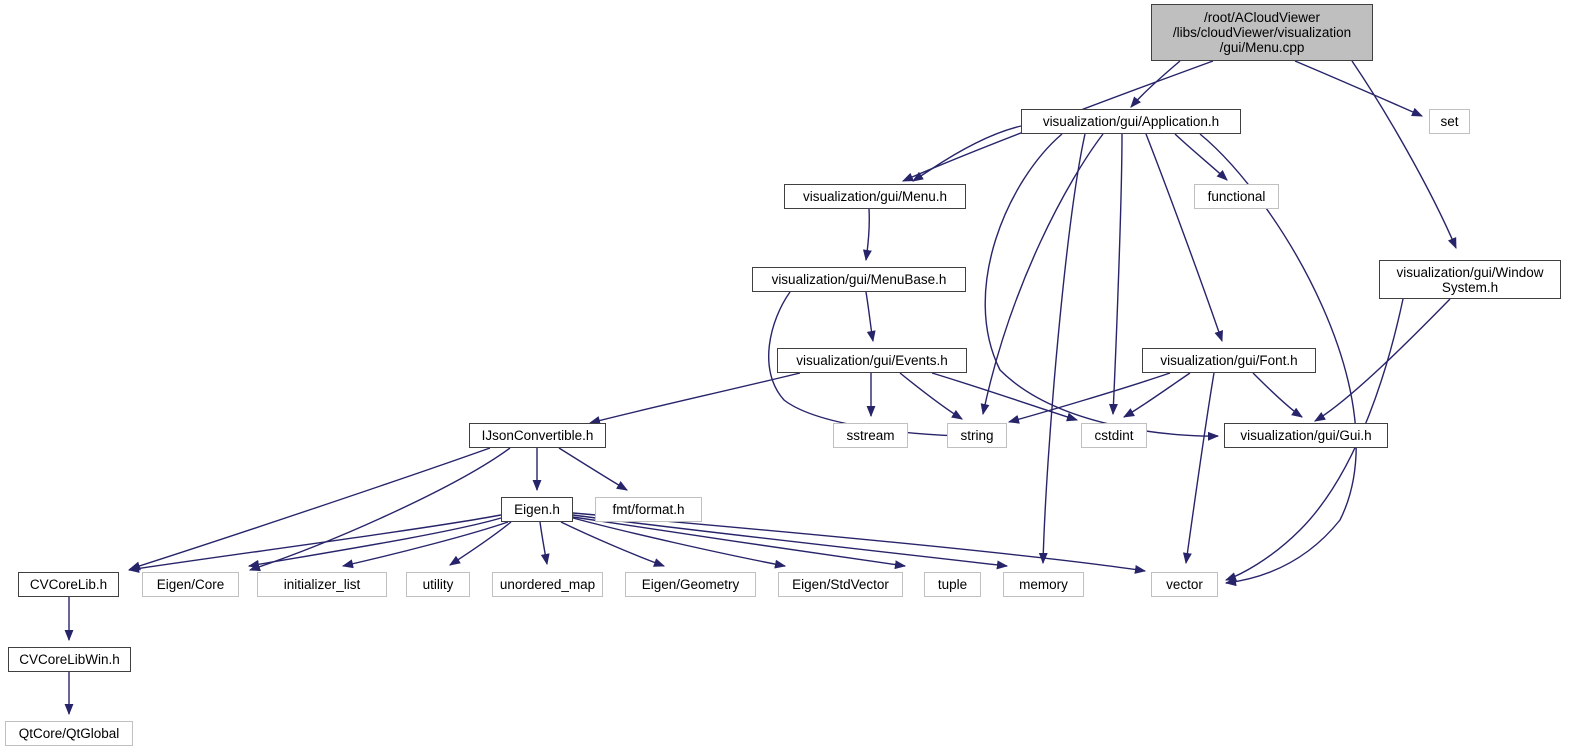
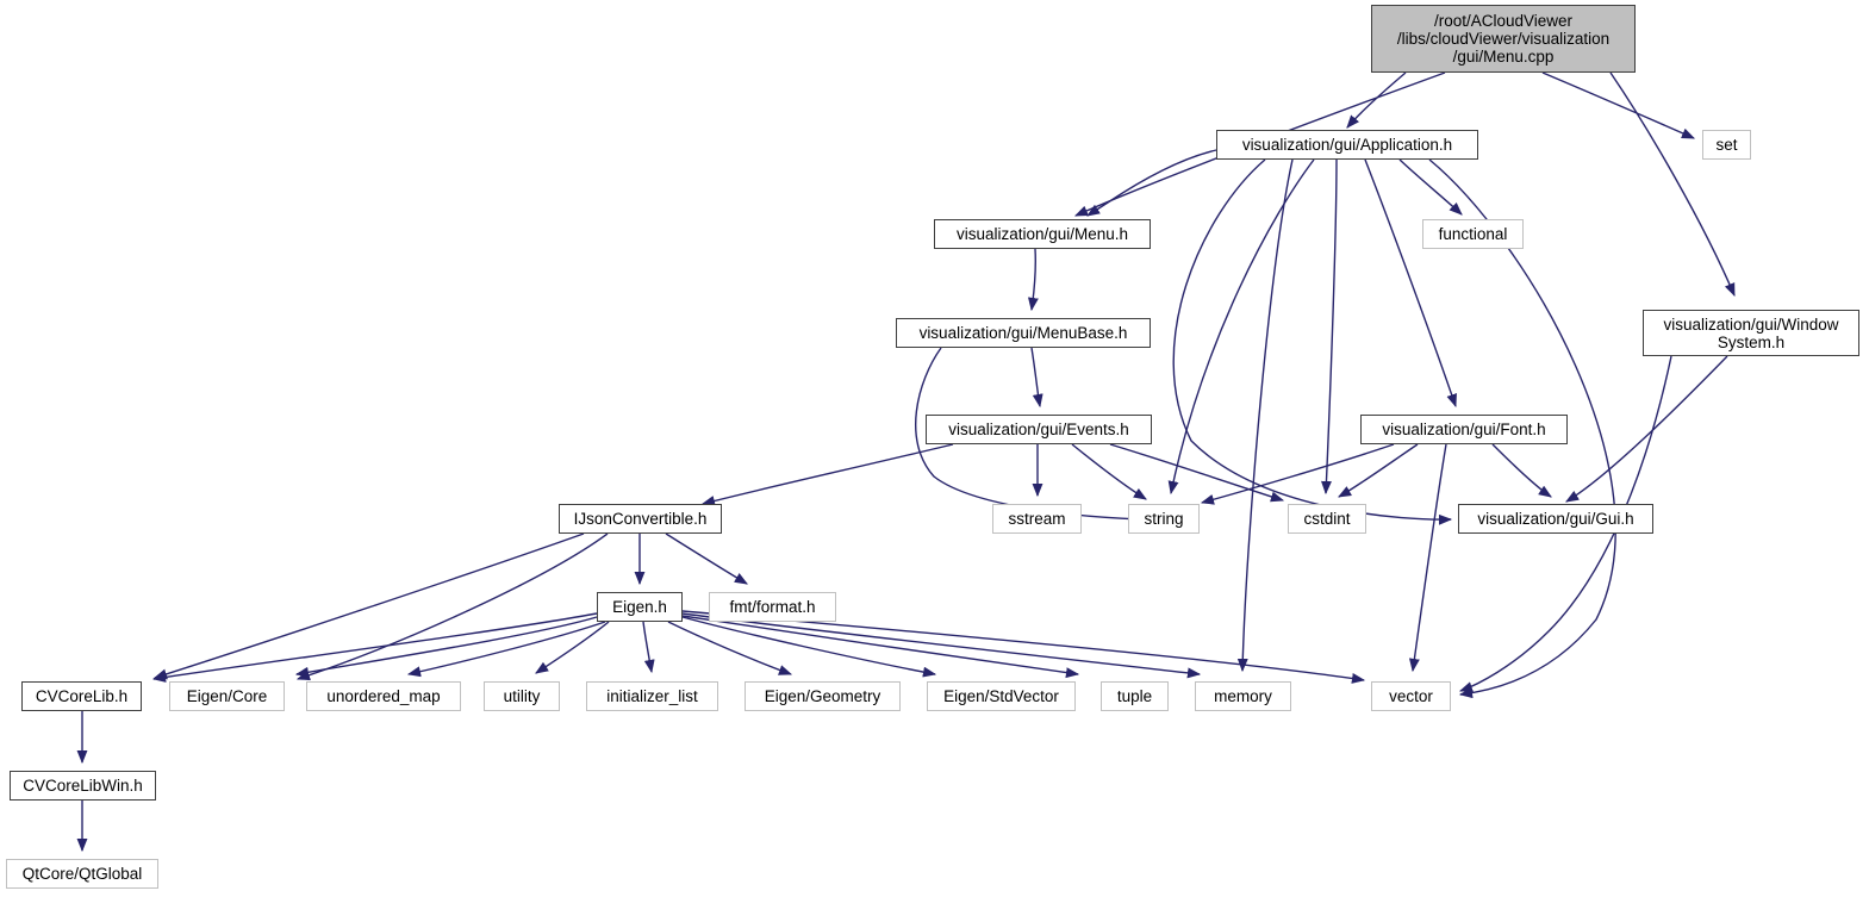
  /root/ACloudViewer
  /libs/cloudViewer/visualization
  /gui/Menu.cpp
  visualization/gui/Application.h
  set
  visualization/gui/Menu.h
  functional
  visualization/gui/MenuBase.h
  visualization/gui/Window
  System.h
  visualization/gui/Events.h
  visualization/gui/Font.h
  sstream
  string
  cstdint
  visualization/gui/Gui.h
  IJsonConvertible.h
  Eigen.h
  fmt/format.h
  CVCoreLib.h
  Eigen/Core
- initializer_list
+ unordered_map
  utility
- unordered_map
+ initializer_list
  Eigen/Geometry
  Eigen/StdVector
  tuple
  memory
  vector
  CVCoreLibWin.h
  QtCore/QtGlobal
